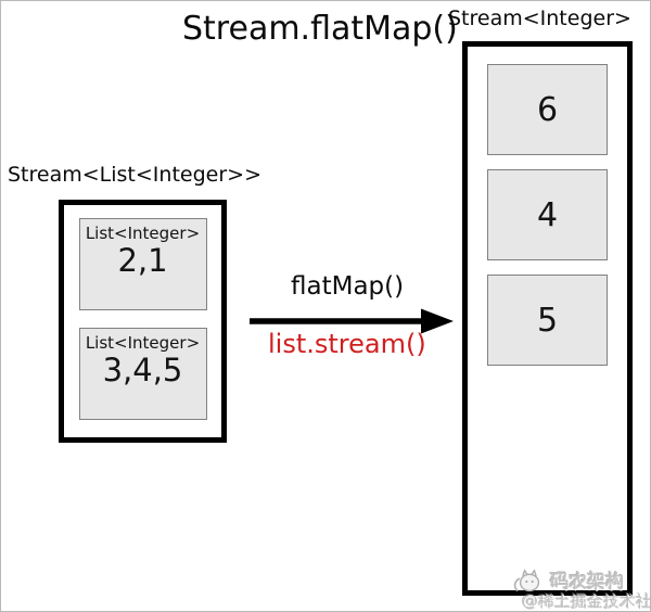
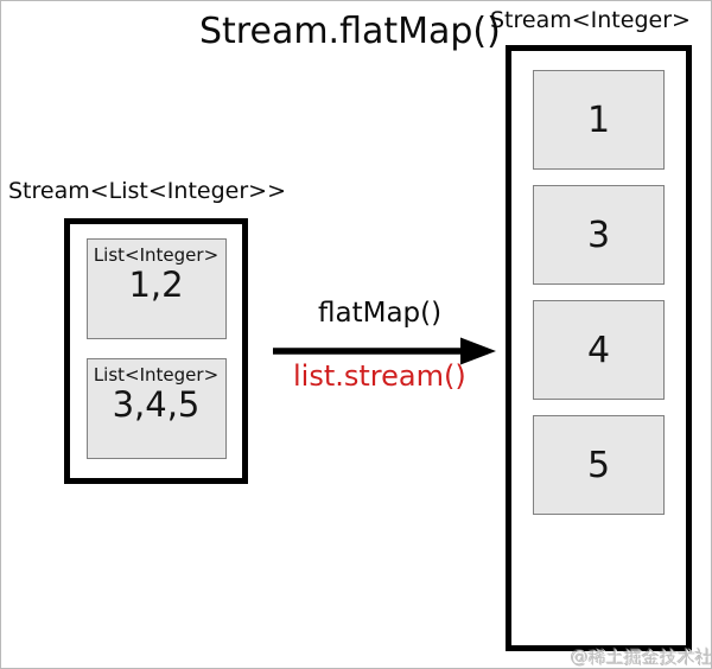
  Stream.flatMap()
  Stream<Integer>
  Stream<List<Integer>>
  List<Integer>
- 2,1
+ 1,2
  List<Integer>
  3,4,5
  flatMap()
  list.stream()
- 6
+ 1
+ 3
  4
  5
- 码农架构
  @稀土掘金技术社
